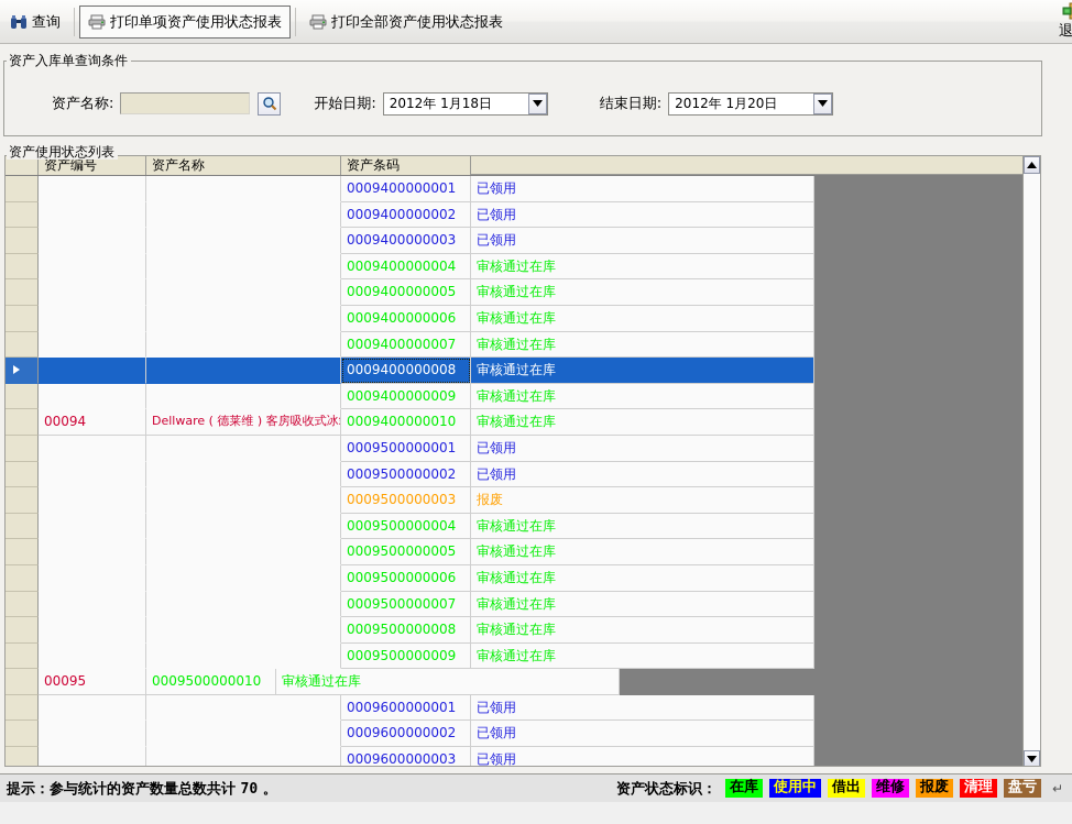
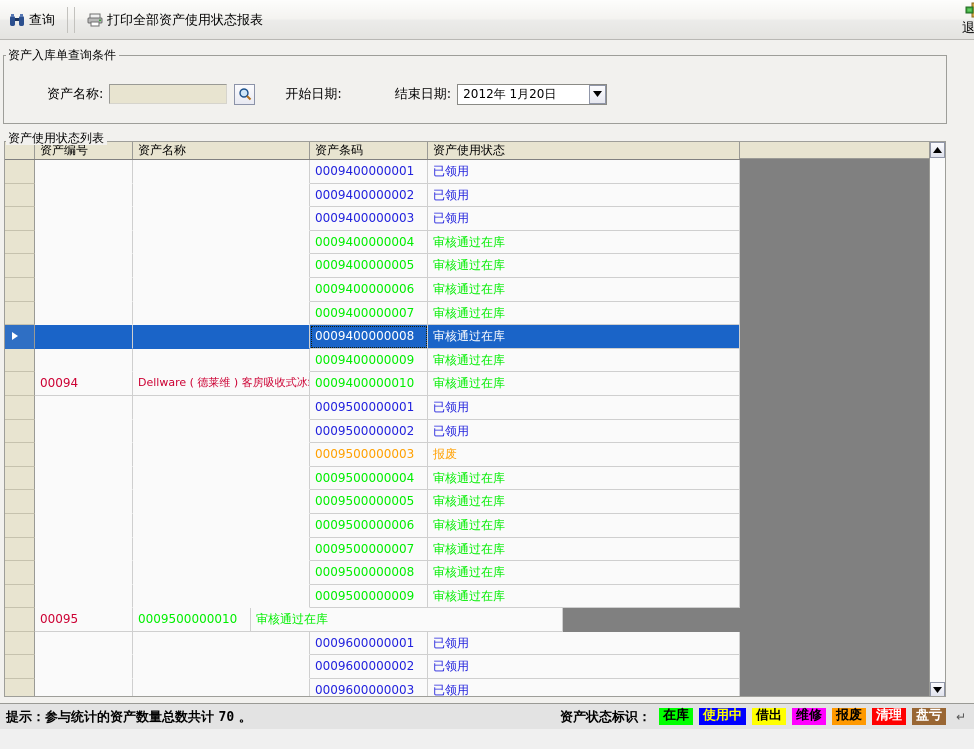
  查询
- 打印单项资产使用状态报表
  打印全部资产使用状态报表
  资产入库单查询条件
  资产名称:
  开始日期:
- 2012年 1月18日
  结束日期:
  2012年 1月20日
  资产使用状态列表
  资产编号
  资产名称
  资产条码
+ 资产使用状态
  0009400000001
  已领用
  0009400000002
  已领用
  0009400000003
  已领用
  0009400000004
  审核通过在库
  0009400000005
  审核通过在库
  0009400000006
  审核通过在库
  0009400000007
  审核通过在库
  0009400000008
  审核通过在库
  0009400000009
  审核通过在库
  00094
  Dellware ( 德莱维 ) 客房吸收式冰
  0009400000010
  审核通过在库
  0009500000001
  已领用
  0009500000002
  已领用
  0009500000003
  报废
  0009500000004
  审核通过在库
  0009500000005
  审核通过在库
  0009500000006
  审核通过在库
  0009500000007
  审核通过在库
  0009500000008
  审核通过在库
  0009500000009
  审核通过在库
  00095
  0009500000010
  审核通过在库
  0009600000001
  已领用
  0009600000002
  已领用
  0009600000003
  已领用
  提示：参与统计的资产数量总数共计 70 。
  资产状态标识：
  在库
  使用中
  借出
  维修
  报废
  清理
  盘亏
  ↵
